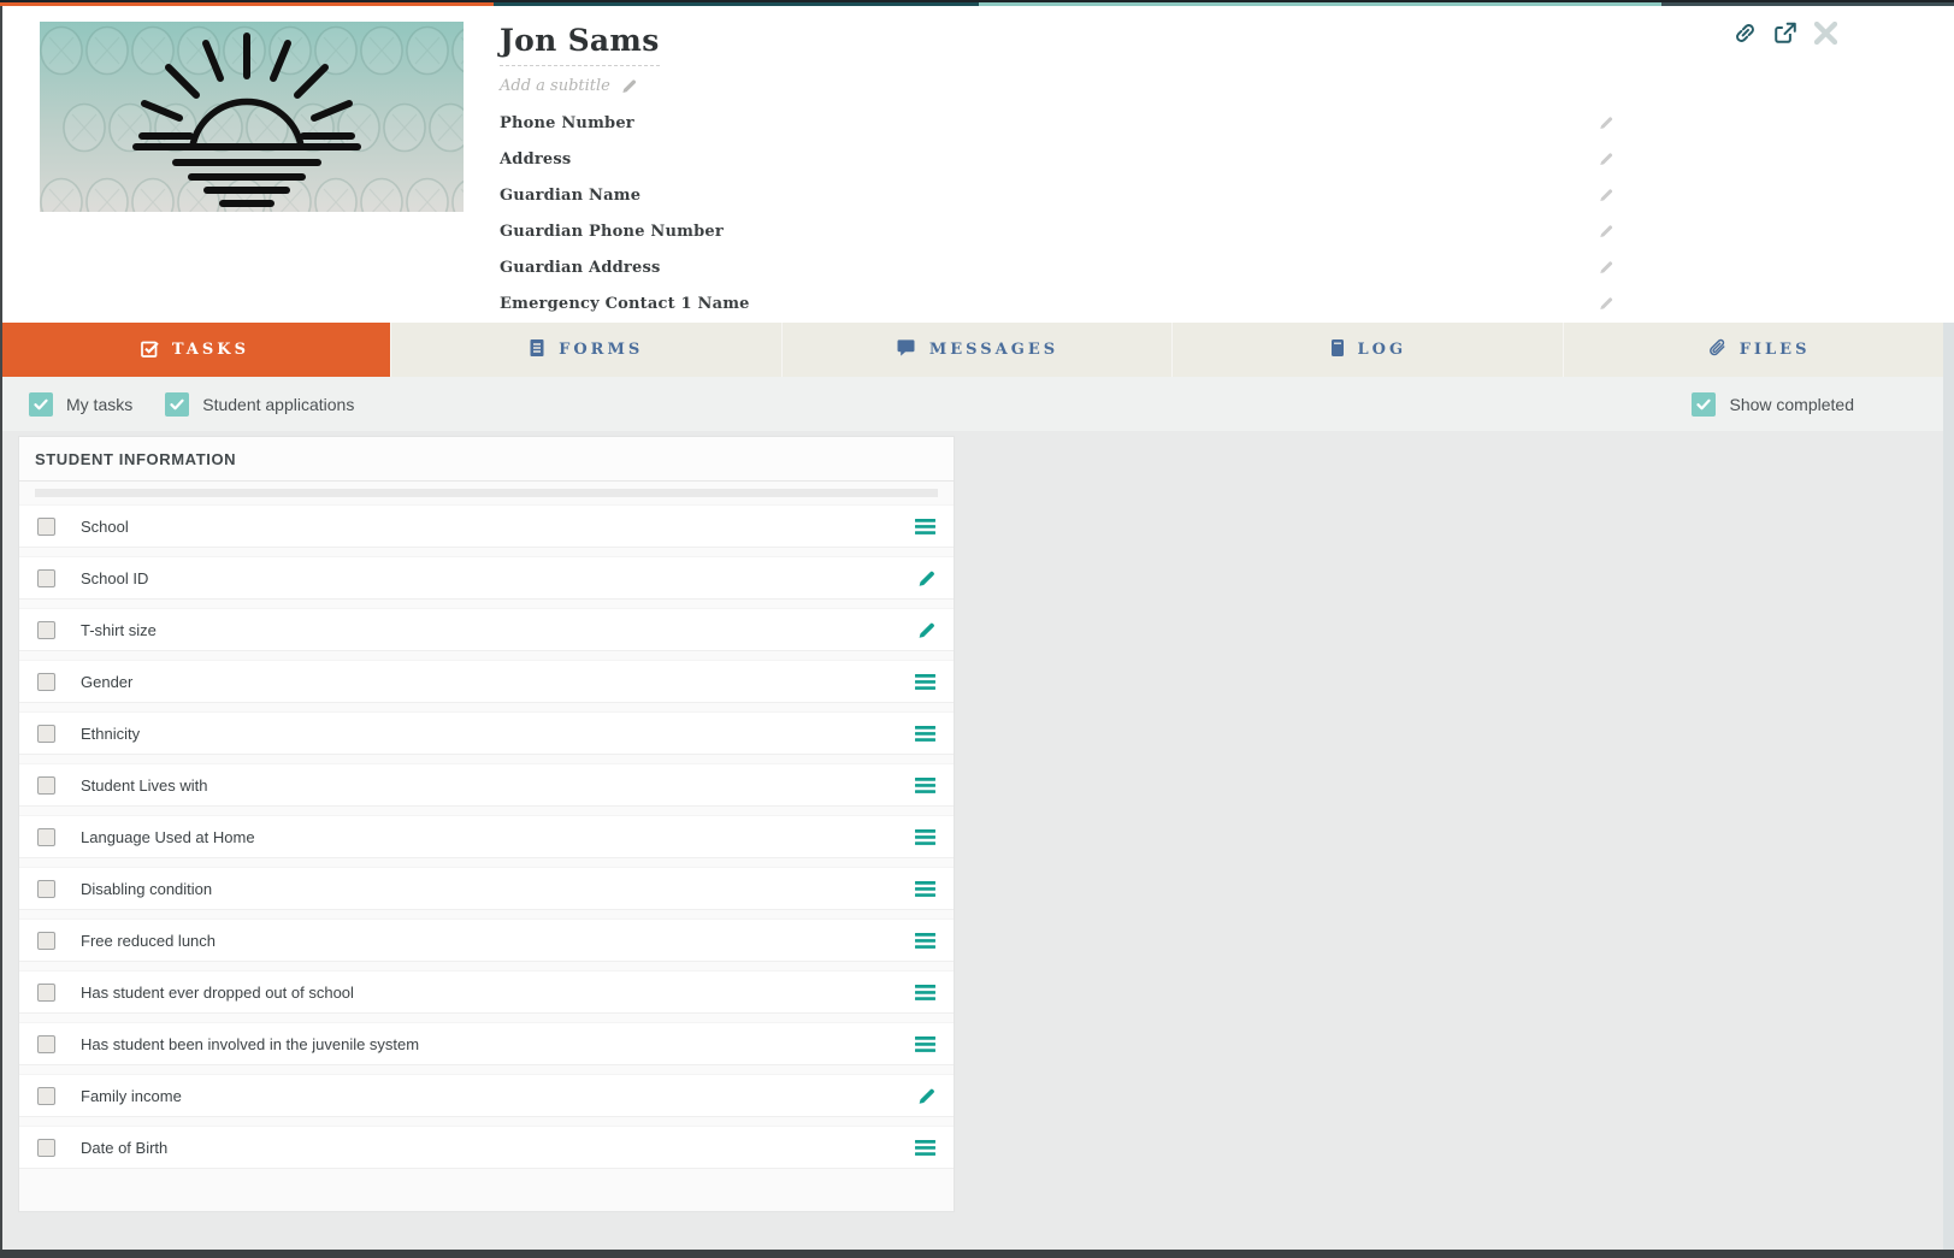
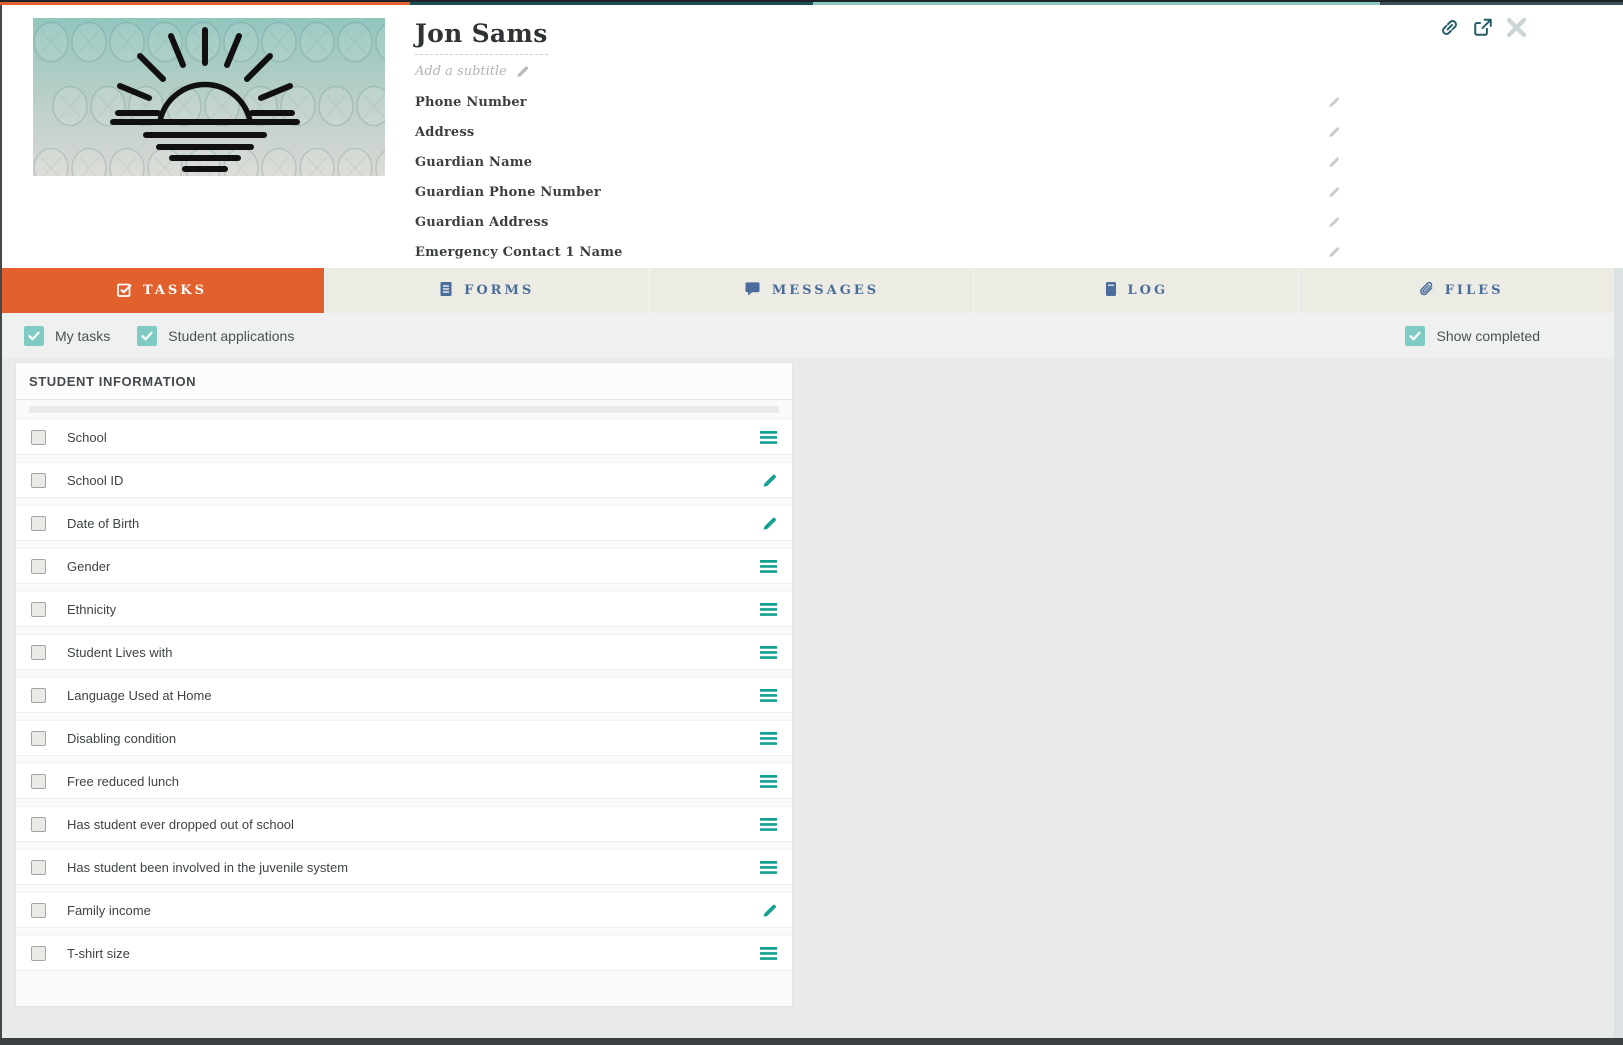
  Jon Sams
  Add a subtitle
  Phone Number
  Address
  Guardian Name
  Guardian Phone Number
  Guardian Address
  Emergency Contact 1 Name
  TASKS
  FORMS
  MESSAGES
  LOG
  FILES
  My tasks
  Student applications
  Show completed
  STUDENT INFORMATION
  School
  School ID
- T-shirt size
+ Date of Birth
  Gender
  Ethnicity
  Student Lives with
  Language Used at Home
  Disabling condition
  Free reduced lunch
  Has student ever dropped out of school
  Has student been involved in the juvenile system
  Family income
- Date of Birth
+ T-shirt size
